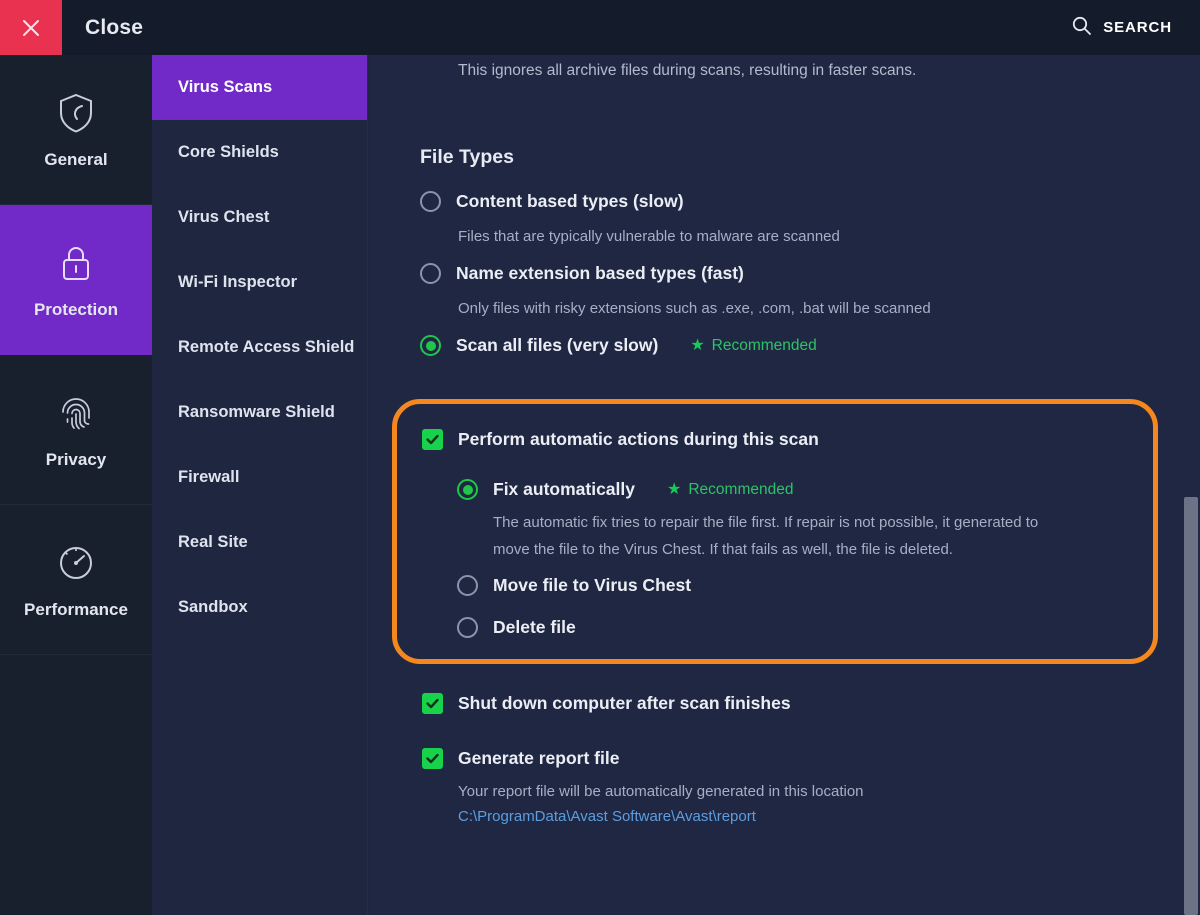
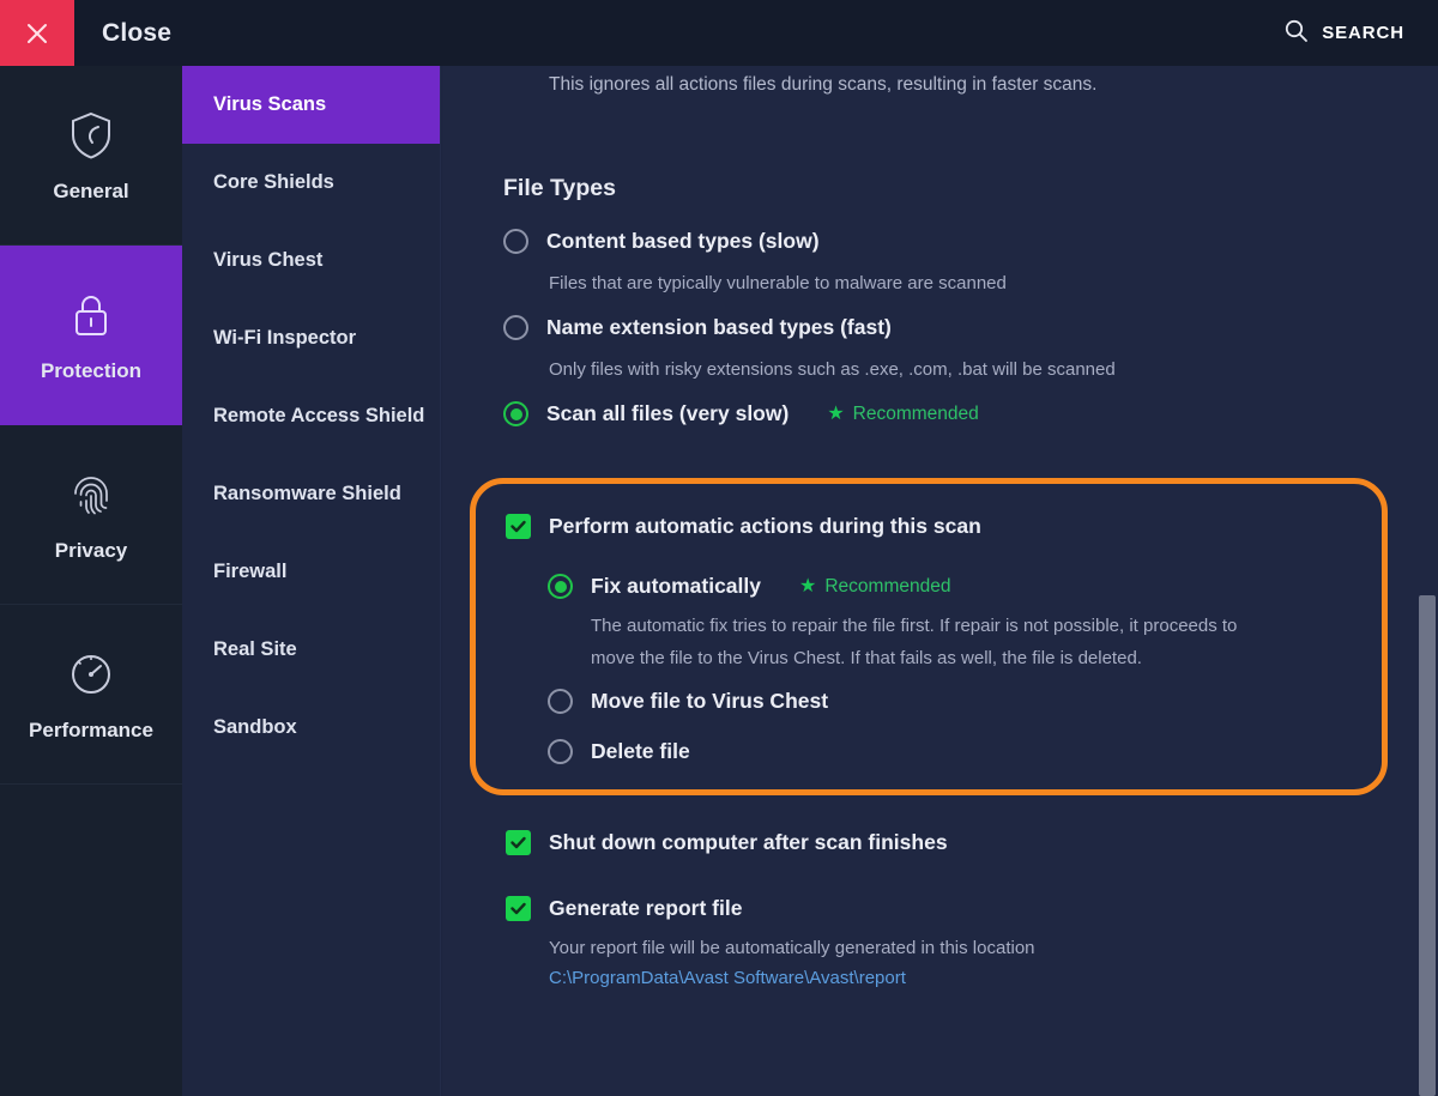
  Close
  SEARCH
  General
  Protection
  Privacy
  Performance
  Virus Scans
  Core Shields
  Virus Chest
  Wi-Fi Inspector
  Remote Access Shield
  Ransomware Shield
  Firewall
  Real Site
  Sandbox
- This ignores all archive files during scans, resulting in faster scans.
+ This ignores all actions files during scans, resulting in faster scans.
  File Types
  Content based types (slow)
  Files that are typically vulnerable to malware are scanned
  Name extension based types (fast)
  Only files with risky extensions such as .exe, .com, .bat will be scanned
  Scan all files (very slow)
  ★
  Recommended
  Perform automatic actions during this scan
  Fix automatically
  ★
  Recommended
- The automatic fix tries to repair the file first. If repair is not possible, it generated to
+ The automatic fix tries to repair the file first. If repair is not possible, it proceeds to
  move the file to the Virus Chest. If that fails as well, the file is deleted.
  Move file to Virus Chest
  Delete file
  Shut down computer after scan finishes
  Generate report file
  Your report file will be automatically generated in this location
  C:\ProgramData\Avast Software\Avast\report
